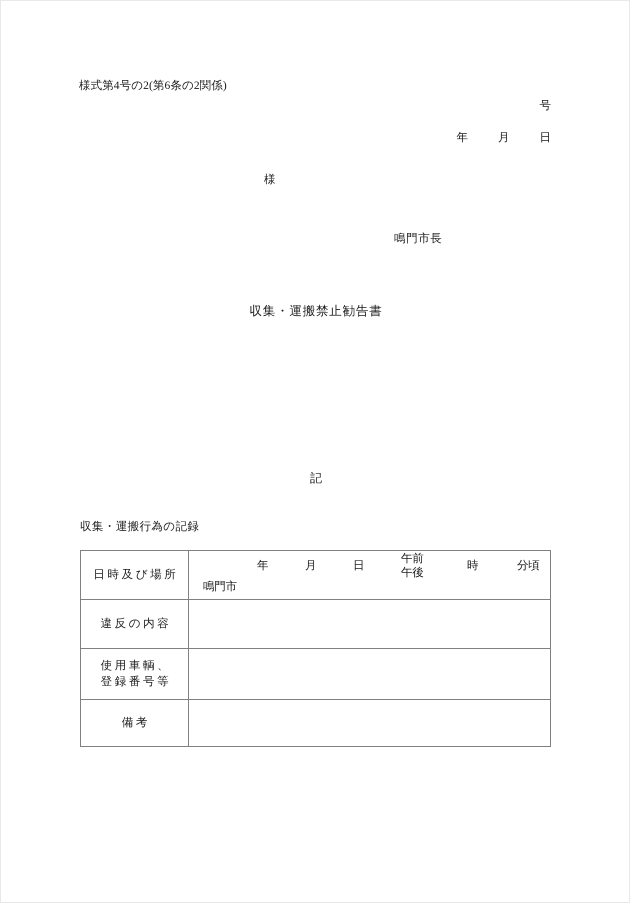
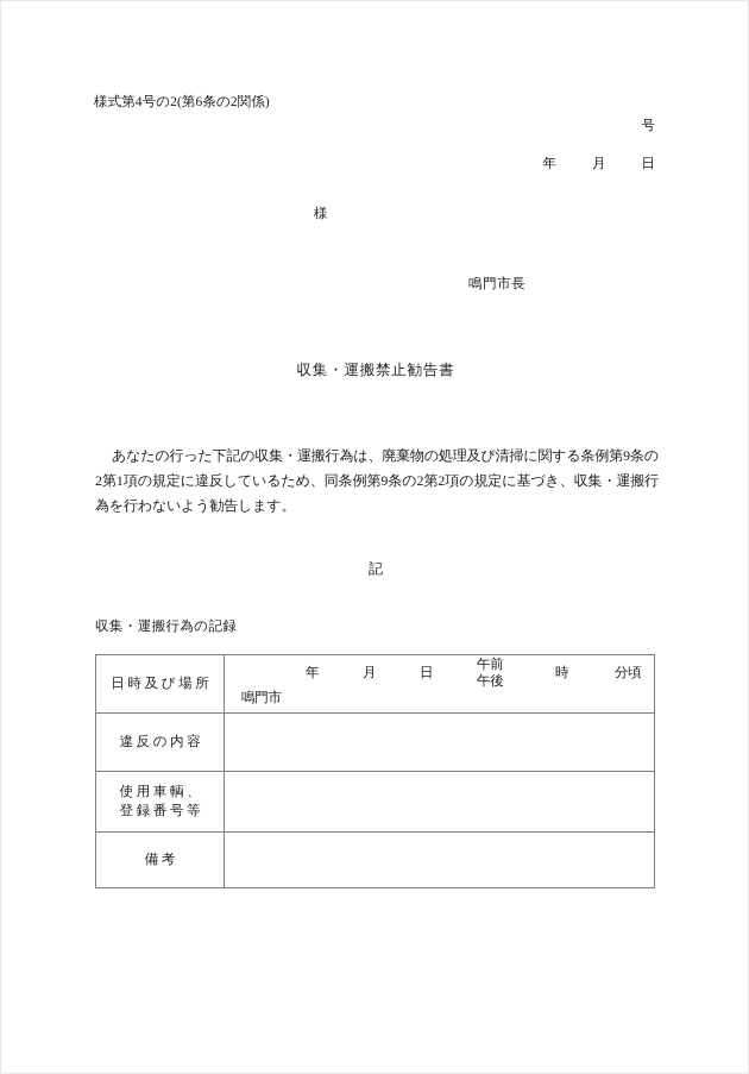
  様式第4号の2(第6条の2関係)
  号
  年 月 日
  様
  鳴門市長
  収集・運搬禁止勧告書
+ あなたの行った下記の収集・運搬行為は、廃棄物の処理及び清掃に関する条例第9条の2第1項の規定に違反しているため、同条例第9条の2第2項の規定に基づき、収集・運搬行為を行わないよう勧告します。
  記
  収集・運搬行為の記録
  日 時 及 び 場 所	年 月 日 午前午後 時 分頃 鳴門市
  違 反 の 内 容
  使 用 車 輌 、 登 録 番 号 等
  備 考
